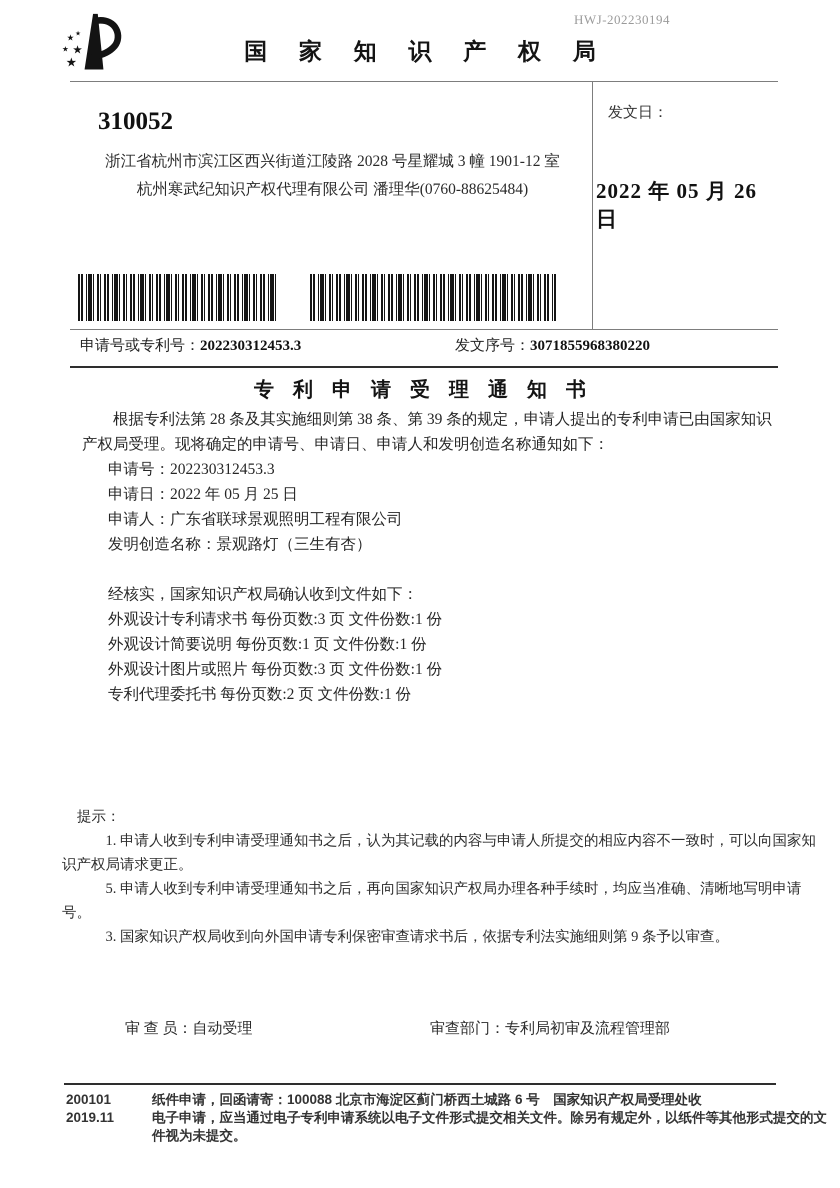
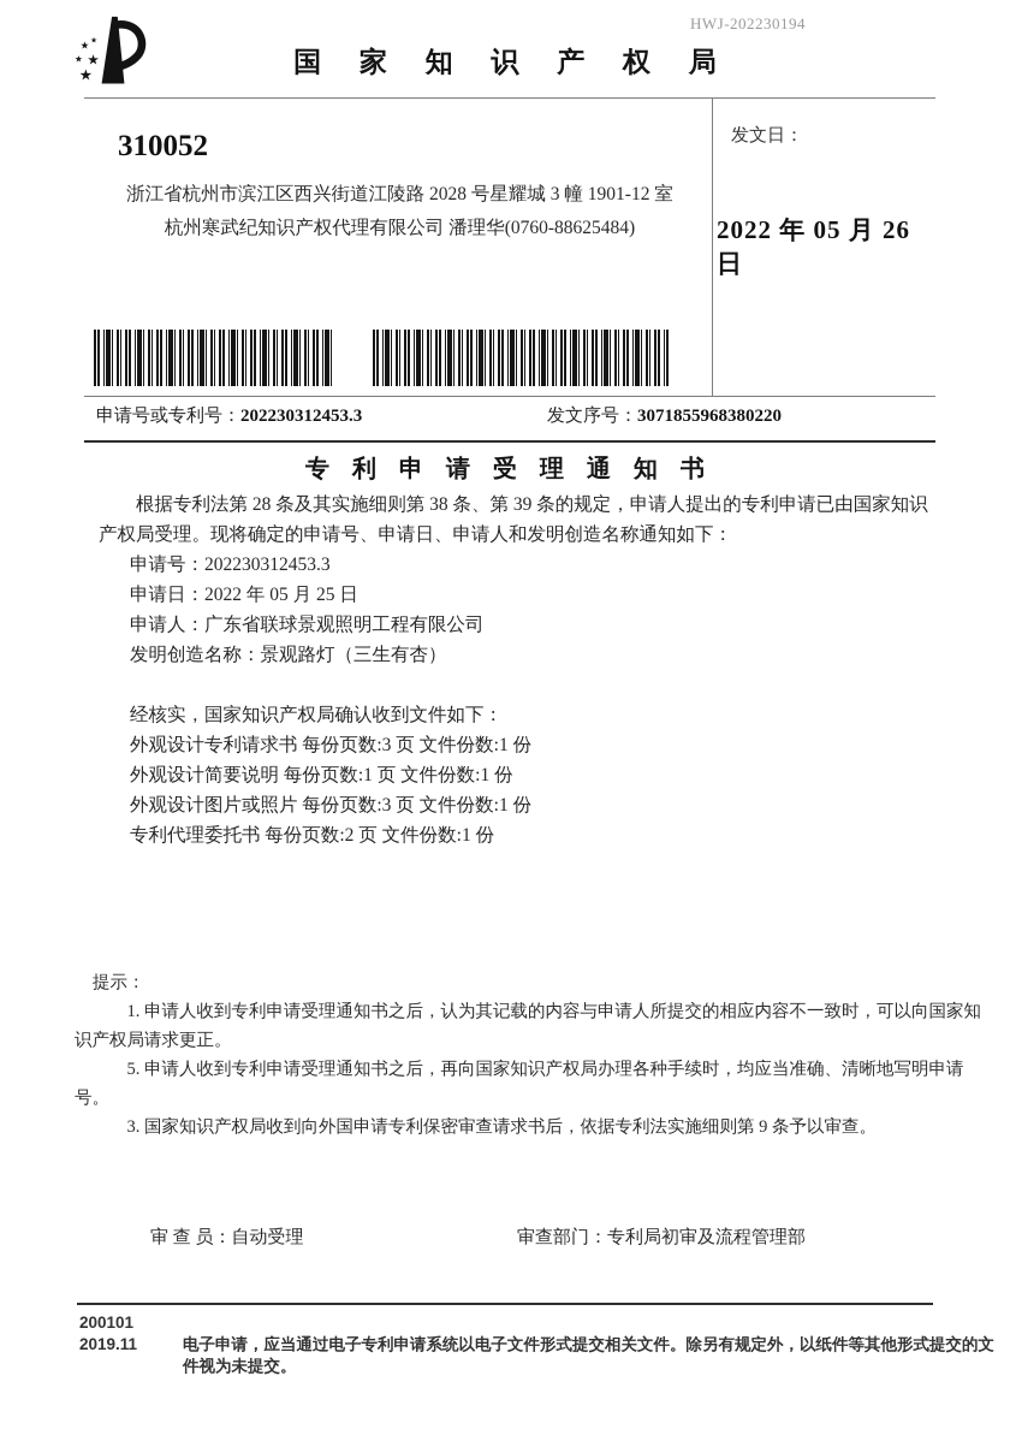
  HWJ-202230194
  ★
  ★
  ★
  ★
  国 家 知 识 产 权 局
  310052
  浙江省杭州市滨江区西兴街道江陵路 2028 号星耀城 3 幢 1901-12 室
  杭州寒武纪知识产权代理有限公司 潘理华(0760-88625484)
  发文日：
  2022 年 05 月 26 日
  申请号或专利号：202230312453.3
  发文序号：3071855968380220
  专 利 申 请 受 理 通 知 书
  根据专利法第 28 条及其实施细则第 38 条、第 39 条的规定，申请人提出的专利申请已由国家知识产权局受理。现将确定的申请号、申请日、申请人和发明创造名称通知如下：
  申请号：202230312453.3
  申请日：2022 年 05 月 25 日
  申请人：广东省联球景观照明工程有限公司
  发明创造名称：景观路灯（三生有杏）
  经核实，国家知识产权局确认收到文件如下：
  外观设计专利请求书 每份页数:3 页 文件份数:1 份
  外观设计简要说明 每份页数:1 页 文件份数:1 份
  外观设计图片或照片 每份页数:3 页 文件份数:1 份
  专利代理委托书 每份页数:2 页 文件份数:1 份
  提示：
  1. 申请人收到专利申请受理通知书之后，认为其记载的内容与申请人所提交的相应内容不一致时，可以向国家知识产权局请求更正。
  5. 申请人收到专利申请受理通知书之后，再向国家知识产权局办理各种手续时，均应当准确、清晰地写明申请号。
  3. 国家知识产权局收到向外国申请专利保密审查请求书后，依据专利法实施细则第 9 条予以审查。
  审 查 员：自动受理
  审查部门：专利局初审及流程管理部
  200101
- 纸件申请，回函请寄：100088 北京市海淀区蓟门桥西土城路 6 号 国家知识产权局受理处收
  2019.11
  电子申请，应当通过电子专利申请系统以电子文件形式提交相关文件。除另有规定外，以纸件等其他形式提交的文件视为未提交。
